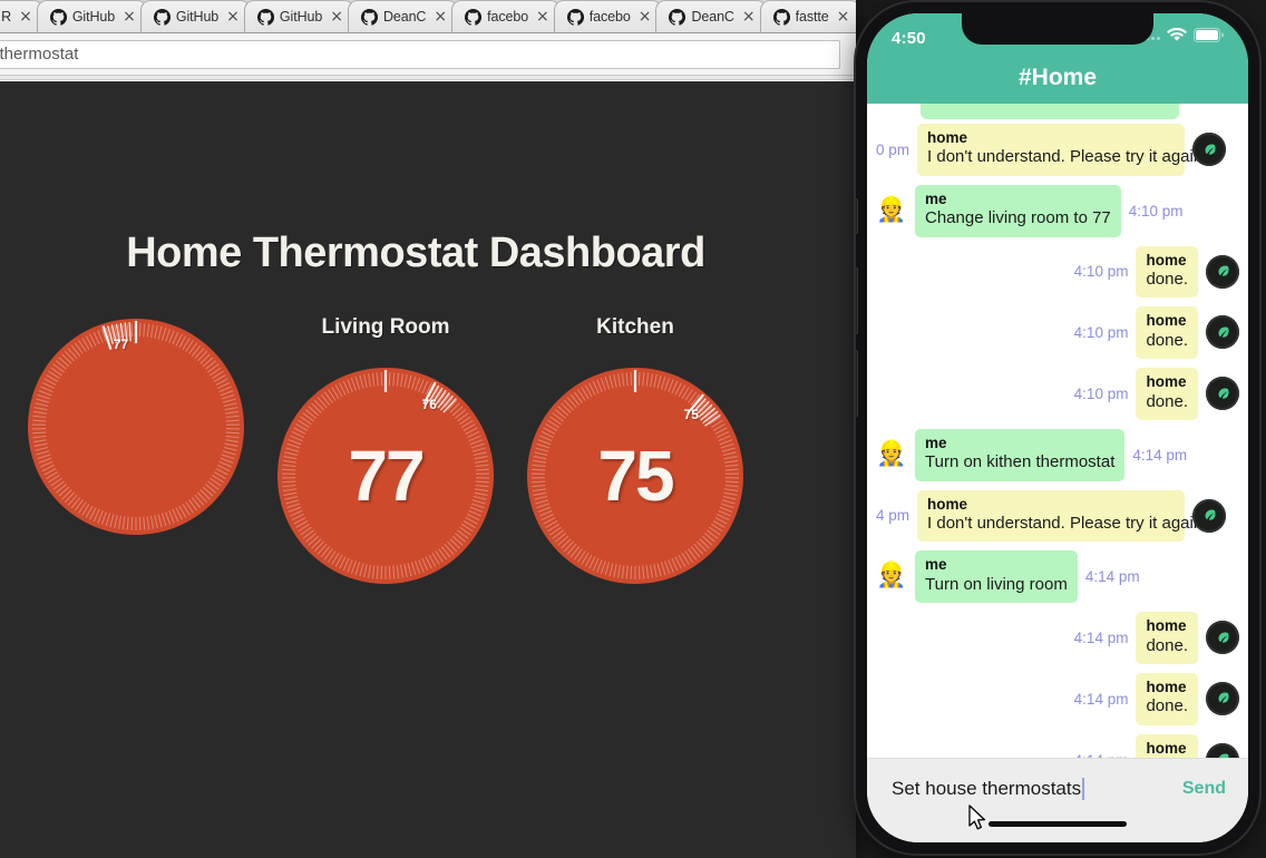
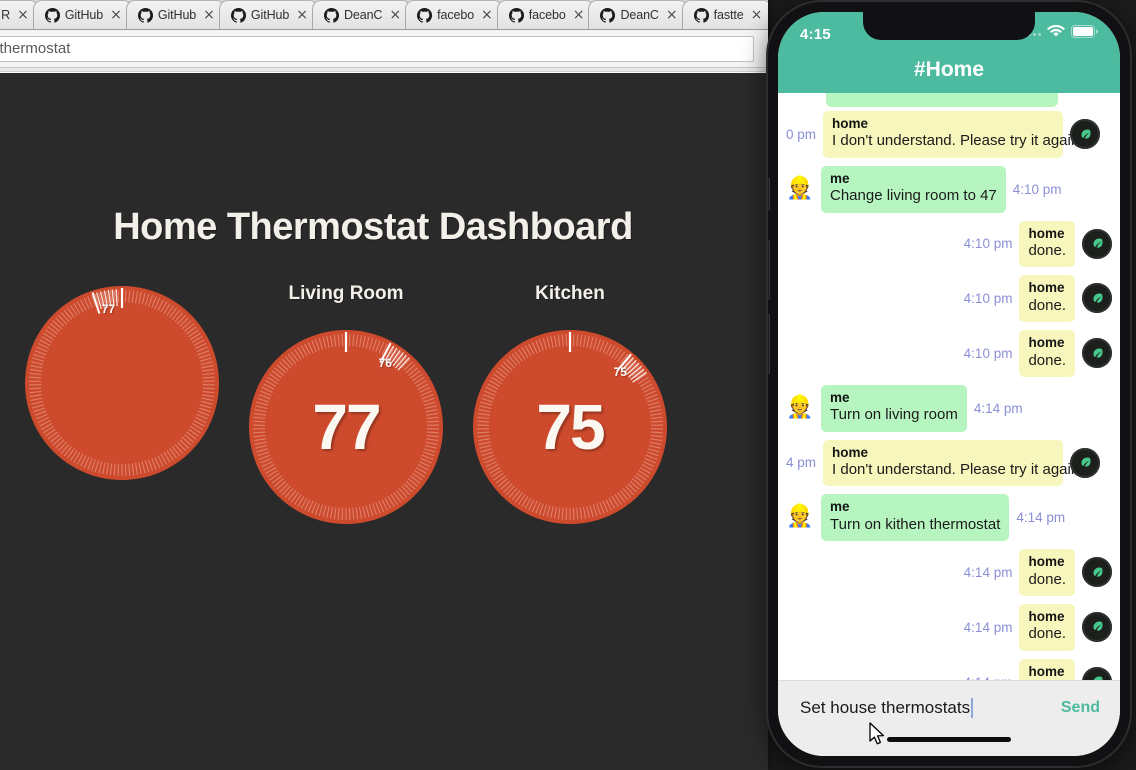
  ×
  GitHub
  ×
  GitHub
  ×
  GitHub
  ×
  DeanC
  ×
  facebo
  ×
  facebo
  ×
  DeanC
  ×
  fastte
  ×
  thermostat
  Home Thermostat Dashboard
  77
  Living Room
  77
  76
  Kitchen
  75
  75
- 4:50
+ 4:15
  #Home
  0 pm
  home
  I don't understand. Please try it agai
  👷
  me
- Change living room to 77
+ Change living room to 47
  4:10 pm
  4:10 pm
  home
  done.
  4:10 pm
  home
  done.
  4:10 pm
  home
  done.
  👷
  me
- Turn on kithen thermostat
+ Turn on living room
  4:14 pm
  4 pm
  home
  I don't understand. Please try it agai
  👷
  me
- Turn on living room
+ Turn on kithen thermostat
  4:14 pm
  4:14 pm
  home
  done.
  4:14 pm
  home
  done.
  home
  Set house thermostats
  Send
